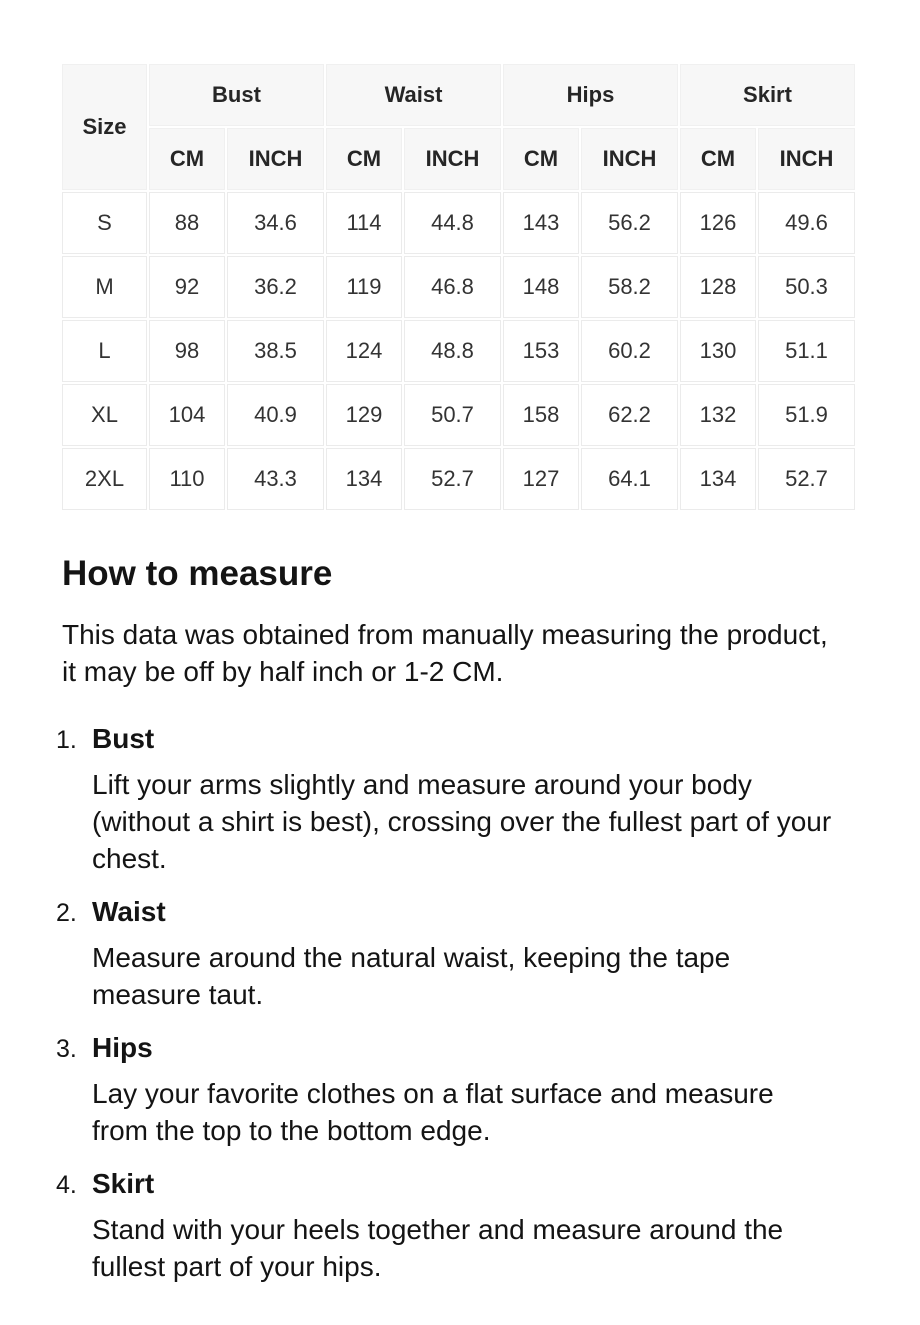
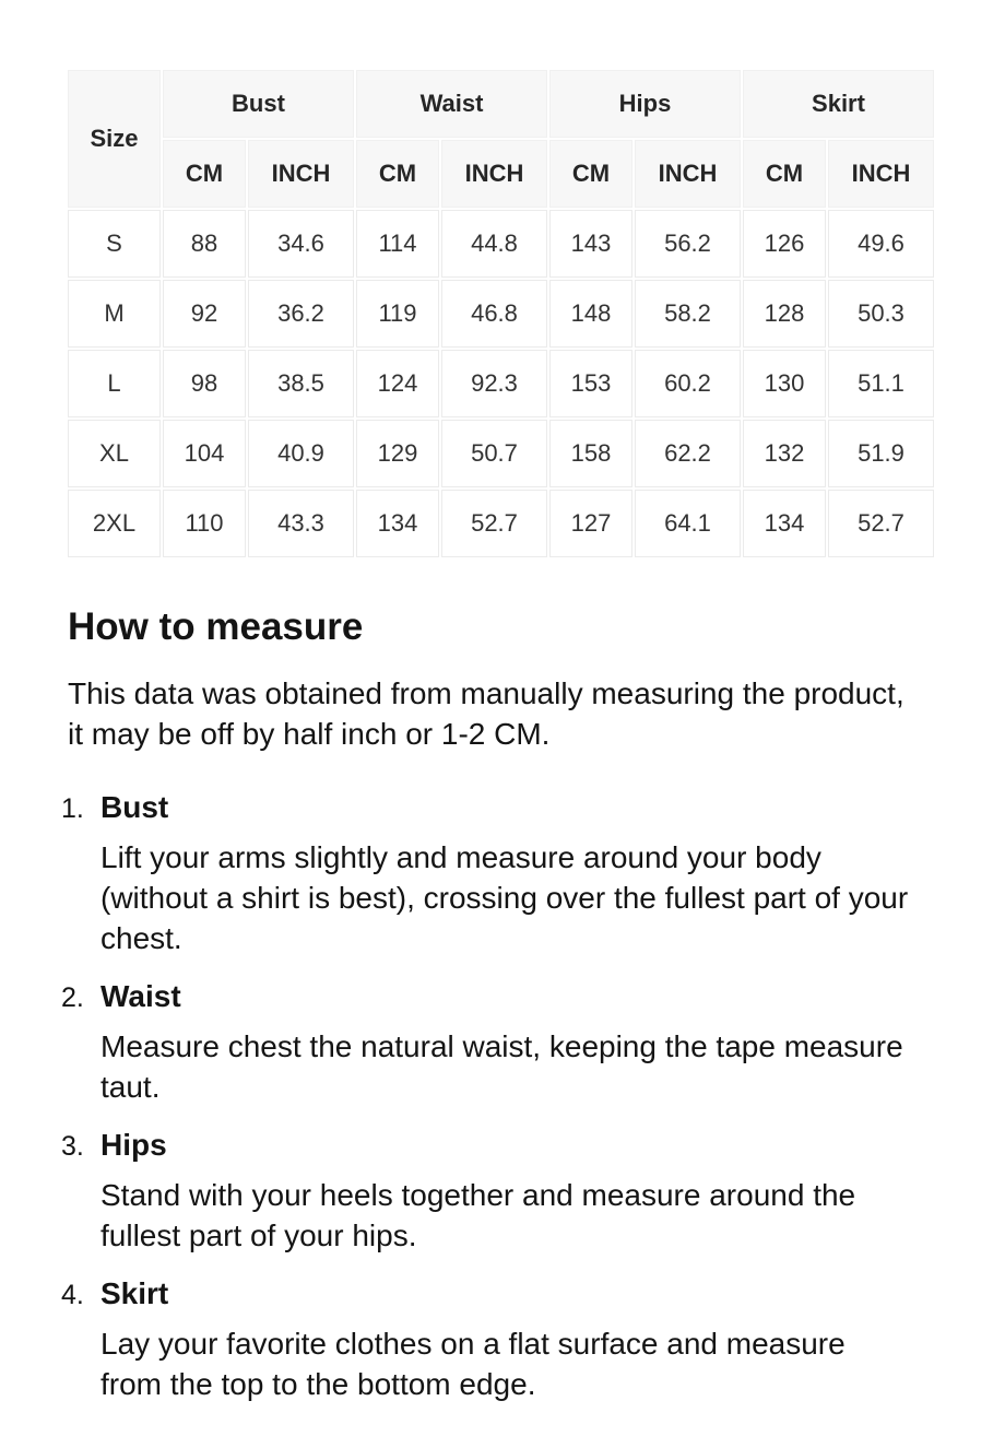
  Size	Bust	Waist	Hips	Skirt
  CM	INCH	CM	INCH	CM	INCH	CM	INCH
  S	88	34.6	114	44.8	143	56.2	126	49.6
  M	92	36.2	119	46.8	148	58.2	128	50.3
- L	98	38.5	124	48.8	153	60.2	130	51.1
+ L	98	38.5	124	92.3	153	60.2	130	51.1
  XL	104	40.9	129	50.7	158	62.2	132	51.9
  2XL	110	43.3	134	52.7	127	64.1	134	52.7
  How to measure
  This data was obtained from manually measuring the product, it may be off by half inch or 1-2 CM.
  1.
  Bust
  Lift your arms slightly and measure around your body (without a shirt is best), crossing over the fullest part of your chest.
  2.
  Waist
- Measure around the natural waist, keeping the tape measure taut.
+ Measure chest the natural waist, keeping the tape measure taut.
  3.
  Hips
- Lay your favorite clothes on a flat surface and measure from the top to the bottom edge.
+ Stand with your heels together and measure around the fullest part of your hips.
  4.
  Skirt
- Stand with your heels together and measure around the fullest part of your hips.
+ Lay your favorite clothes on a flat surface and measure from the top to the bottom edge.
